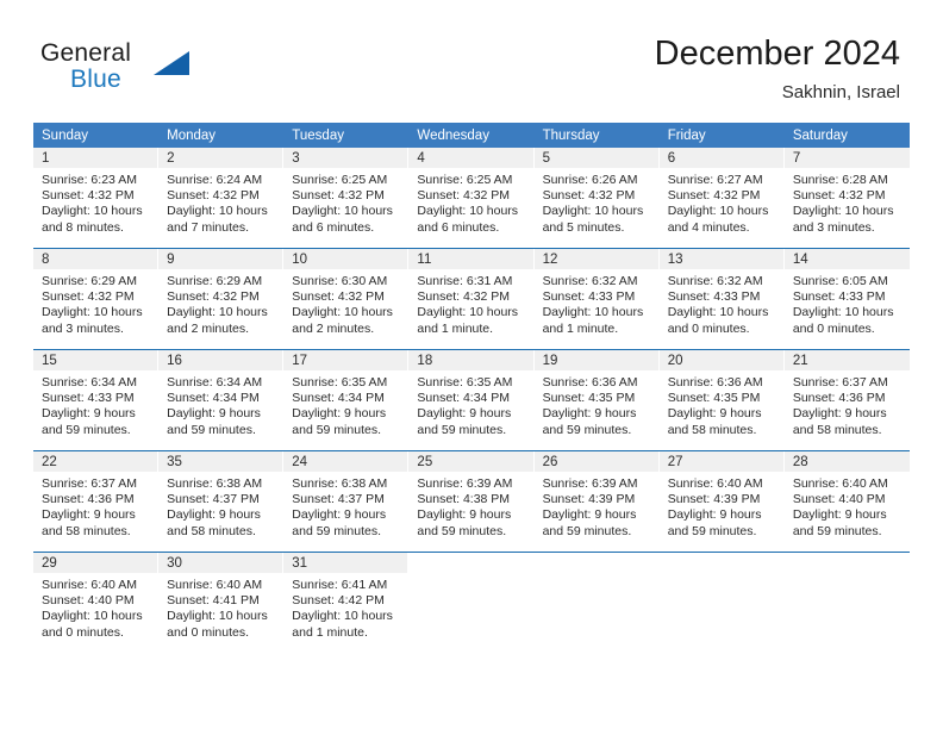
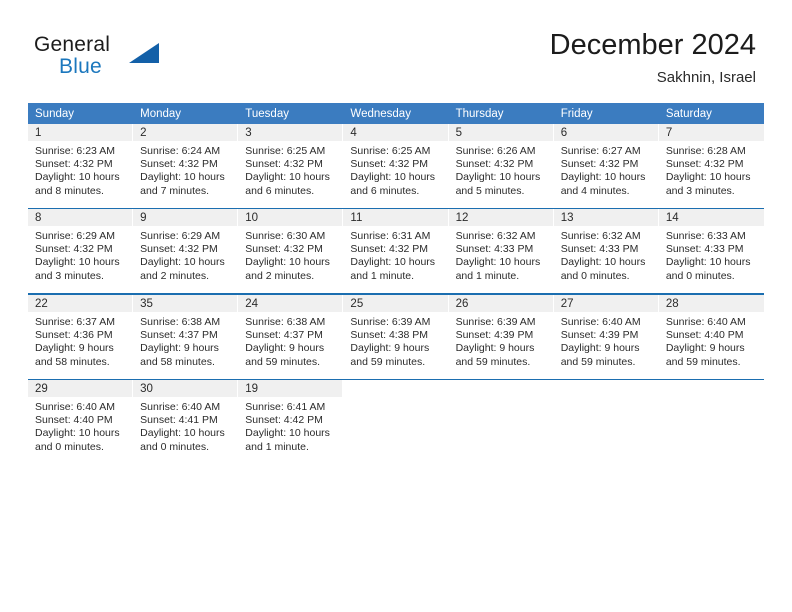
  General
  Blue
  December 2024
  Sakhnin, Israel
  Sunday	Monday	Tuesday	Wednesday	Thursday	Friday	Saturday
  1Sunrise: 6:23 AMSunset: 4:32 PMDaylight: 10 hoursand 8 minutes.	2Sunrise: 6:24 AMSunset: 4:32 PMDaylight: 10 hoursand 7 minutes.	3Sunrise: 6:25 AMSunset: 4:32 PMDaylight: 10 hoursand 6 minutes.	4Sunrise: 6:25 AMSunset: 4:32 PMDaylight: 10 hoursand 6 minutes.	5Sunrise: 6:26 AMSunset: 4:32 PMDaylight: 10 hoursand 5 minutes.	6Sunrise: 6:27 AMSunset: 4:32 PMDaylight: 10 hoursand 4 minutes.	7Sunrise: 6:28 AMSunset: 4:32 PMDaylight: 10 hoursand 3 minutes.
- 8Sunrise: 6:29 AMSunset: 4:32 PMDaylight: 10 hoursand 3 minutes.	9Sunrise: 6:29 AMSunset: 4:32 PMDaylight: 10 hoursand 2 minutes.	10Sunrise: 6:30 AMSunset: 4:32 PMDaylight: 10 hoursand 2 minutes.	11Sunrise: 6:31 AMSunset: 4:32 PMDaylight: 10 hoursand 1 minute.	12Sunrise: 6:32 AMSunset: 4:33 PMDaylight: 10 hoursand 1 minute.	13Sunrise: 6:32 AMSunset: 4:33 PMDaylight: 10 hoursand 0 minutes.	14Sunrise: 6:05 AMSunset: 4:33 PMDaylight: 10 hoursand 0 minutes.
+ 8Sunrise: 6:29 AMSunset: 4:32 PMDaylight: 10 hoursand 3 minutes.	9Sunrise: 6:29 AMSunset: 4:32 PMDaylight: 10 hoursand 2 minutes.	10Sunrise: 6:30 AMSunset: 4:32 PMDaylight: 10 hoursand 2 minutes.	11Sunrise: 6:31 AMSunset: 4:32 PMDaylight: 10 hoursand 1 minute.	12Sunrise: 6:32 AMSunset: 4:33 PMDaylight: 10 hoursand 1 minute.	13Sunrise: 6:32 AMSunset: 4:33 PMDaylight: 10 hoursand 0 minutes.	14Sunrise: 6:33 AMSunset: 4:33 PMDaylight: 10 hoursand 0 minutes.
- 15Sunrise: 6:34 AMSunset: 4:33 PMDaylight: 9 hoursand 59 minutes.	16Sunrise: 6:34 AMSunset: 4:34 PMDaylight: 9 hoursand 59 minutes.	17Sunrise: 6:35 AMSunset: 4:34 PMDaylight: 9 hoursand 59 minutes.	18Sunrise: 6:35 AMSunset: 4:34 PMDaylight: 9 hoursand 59 minutes.	19Sunrise: 6:36 AMSunset: 4:35 PMDaylight: 9 hoursand 59 minutes.	20Sunrise: 6:36 AMSunset: 4:35 PMDaylight: 9 hoursand 58 minutes.	21Sunrise: 6:37 AMSunset: 4:36 PMDaylight: 9 hoursand 58 minutes.
  22Sunrise: 6:37 AMSunset: 4:36 PMDaylight: 9 hoursand 58 minutes.	35Sunrise: 6:38 AMSunset: 4:37 PMDaylight: 9 hoursand 58 minutes.	24Sunrise: 6:38 AMSunset: 4:37 PMDaylight: 9 hoursand 59 minutes.	25Sunrise: 6:39 AMSunset: 4:38 PMDaylight: 9 hoursand 59 minutes.	26Sunrise: 6:39 AMSunset: 4:39 PMDaylight: 9 hoursand 59 minutes.	27Sunrise: 6:40 AMSunset: 4:39 PMDaylight: 9 hoursand 59 minutes.	28Sunrise: 6:40 AMSunset: 4:40 PMDaylight: 9 hoursand 59 minutes.
- 29Sunrise: 6:40 AMSunset: 4:40 PMDaylight: 10 hoursand 0 minutes.	30Sunrise: 6:40 AMSunset: 4:41 PMDaylight: 10 hoursand 0 minutes.	31Sunrise: 6:41 AMSunset: 4:42 PMDaylight: 10 hoursand 1 minute.
+ 29Sunrise: 6:40 AMSunset: 4:40 PMDaylight: 10 hoursand 0 minutes.	30Sunrise: 6:40 AMSunset: 4:41 PMDaylight: 10 hoursand 0 minutes.	19Sunrise: 6:41 AMSunset: 4:42 PMDaylight: 10 hoursand 1 minute.
